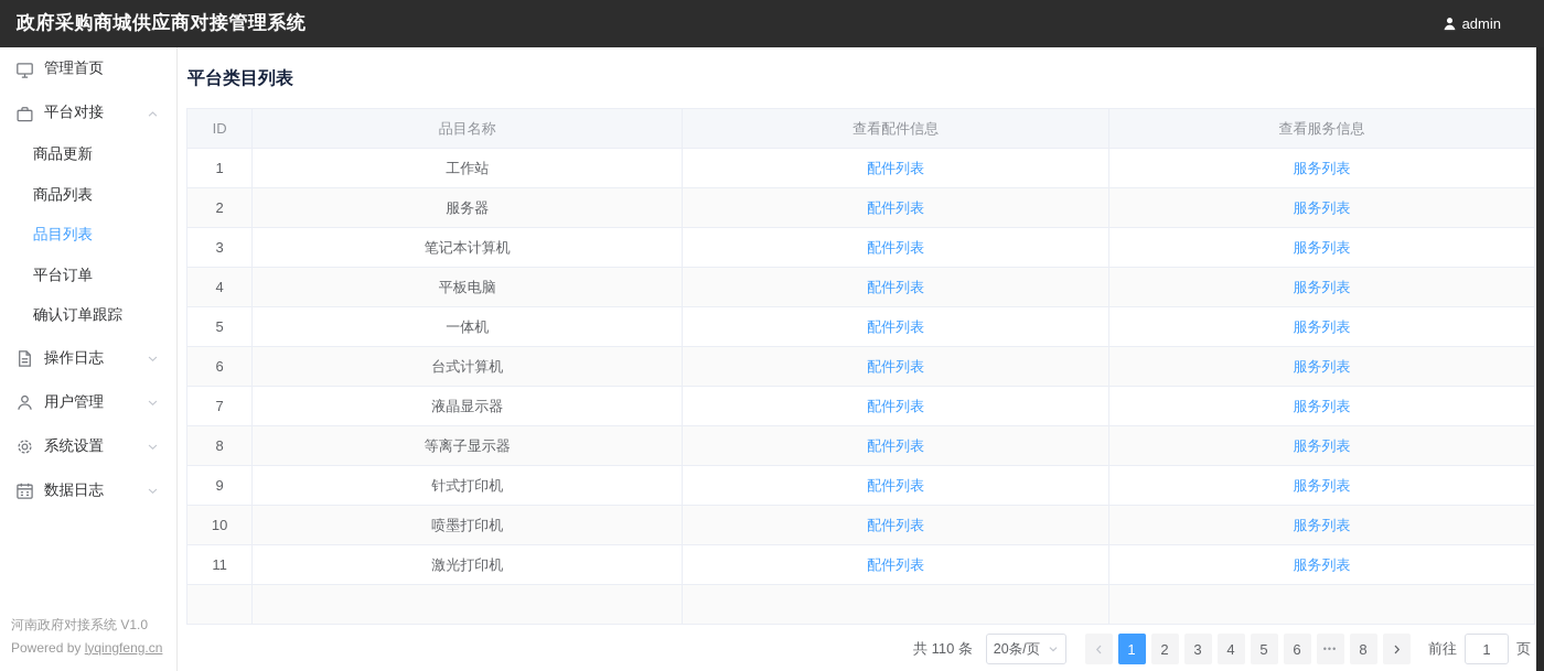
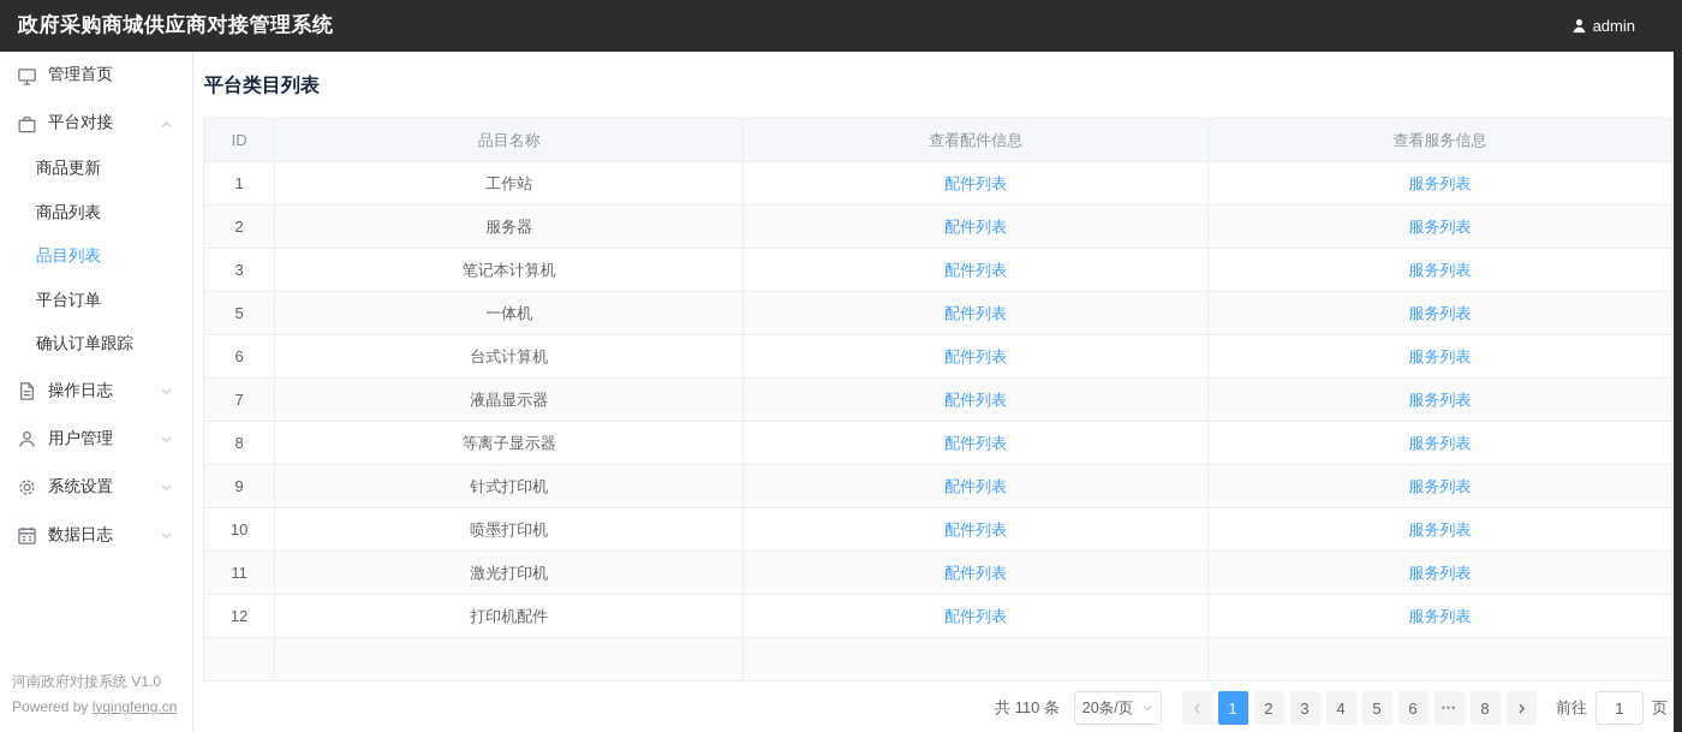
  政府采购商城供应商对接管理系统
  admin
  管理首页
  平台对接
  商品更新
  商品列表
  品目列表
  平台订单
  确认订单跟踪
  操作日志
  用户管理
  系统设置
  数据日志
  河南政府对接系统 V1.0
  Powered by lyqingfeng.cn
  平台类目列表
  ID	品目名称	查看配件信息	查看服务信息
  1	工作站	配件列表	服务列表
  2	服务器	配件列表	服务列表
  3	笔记本计算机	配件列表	服务列表
- 4	平板电脑	配件列表	服务列表
  5	一体机	配件列表	服务列表
  6	台式计算机	配件列表	服务列表
  7	液晶显示器	配件列表	服务列表
  8	等离子显示器	配件列表	服务列表
  9	针式打印机	配件列表	服务列表
  10	喷墨打印机	配件列表	服务列表
  11	激光打印机	配件列表	服务列表
+ 12	打印机配件	配件列表	服务列表
  共 110 条
  20条/页
  1
  2
  3
  4
  5
  6
  •••
  8
  前往
  1
  页
